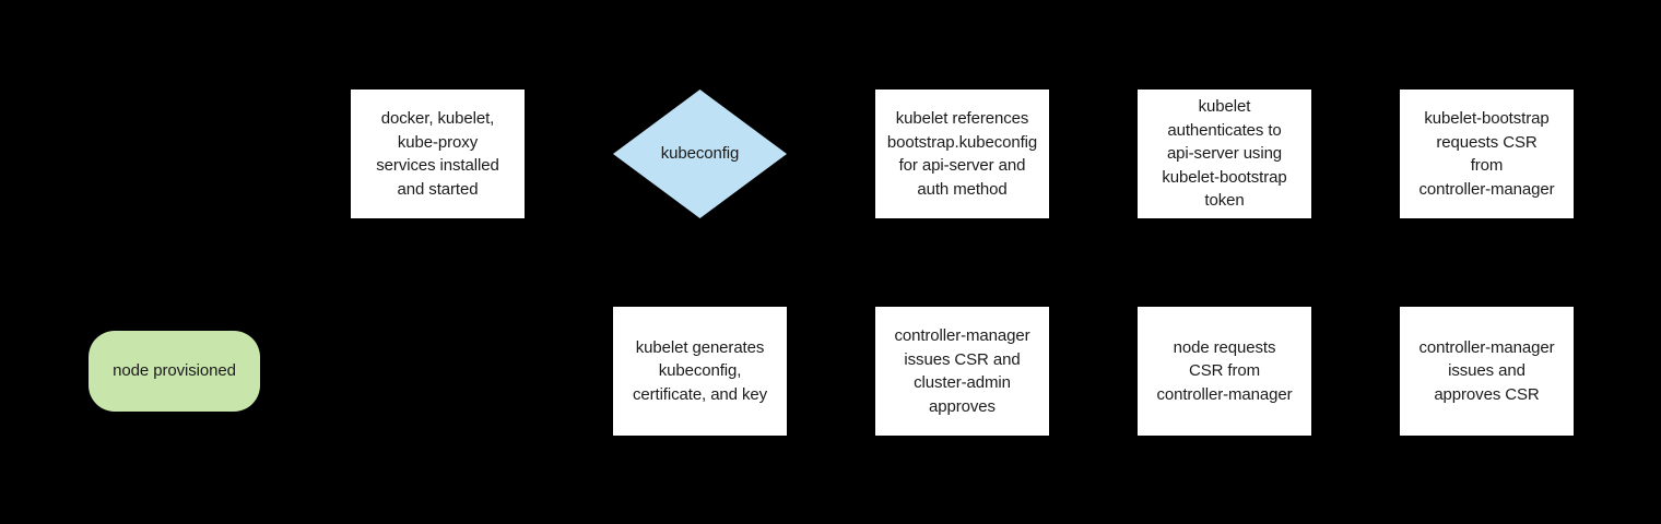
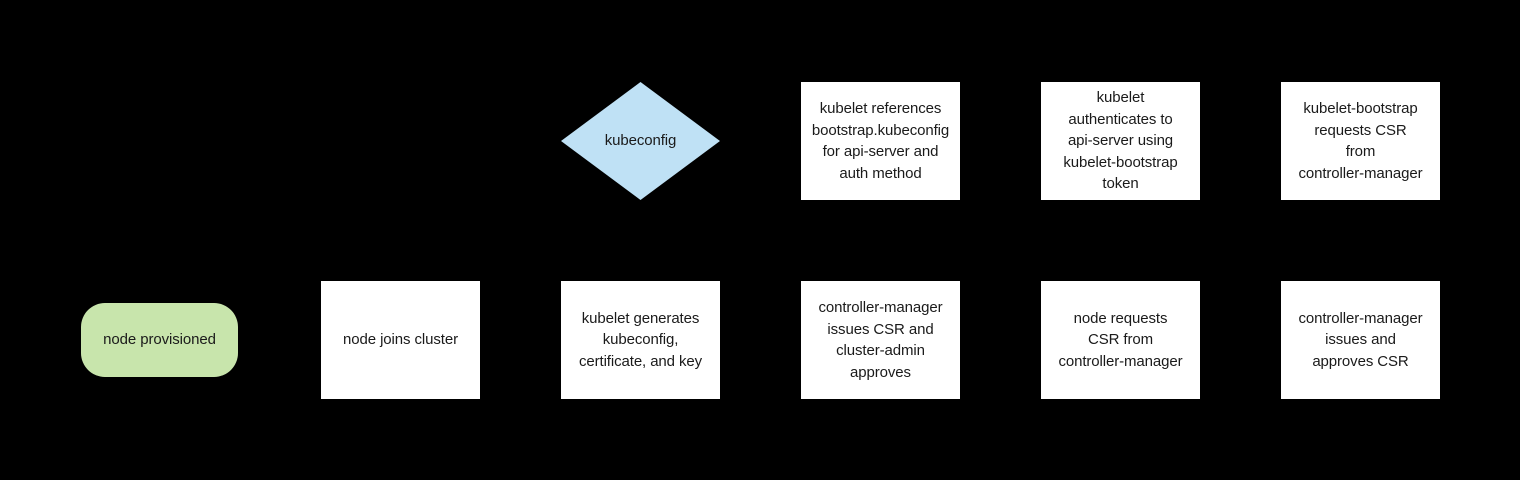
- docker, kubelet,
- kube-proxy
- services installed
- and started
  kubeconfig
  kubelet references
  bootstrap.kubeconfig
  for api-server and
  auth method
  kubelet
  authenticates to
  api-server using
  kubelet-bootstrap
  token
  kubelet-bootstrap
  requests CSR
  from
  controller-manager
  node provisioned
+ node joins cluster
  kubelet generates
  kubeconfig,
  certificate, and key
  controller-manager
  issues CSR and
  cluster-admin
  approves
  node requests
  CSR from
  controller-manager
  controller-manager
  issues and
  approves CSR
